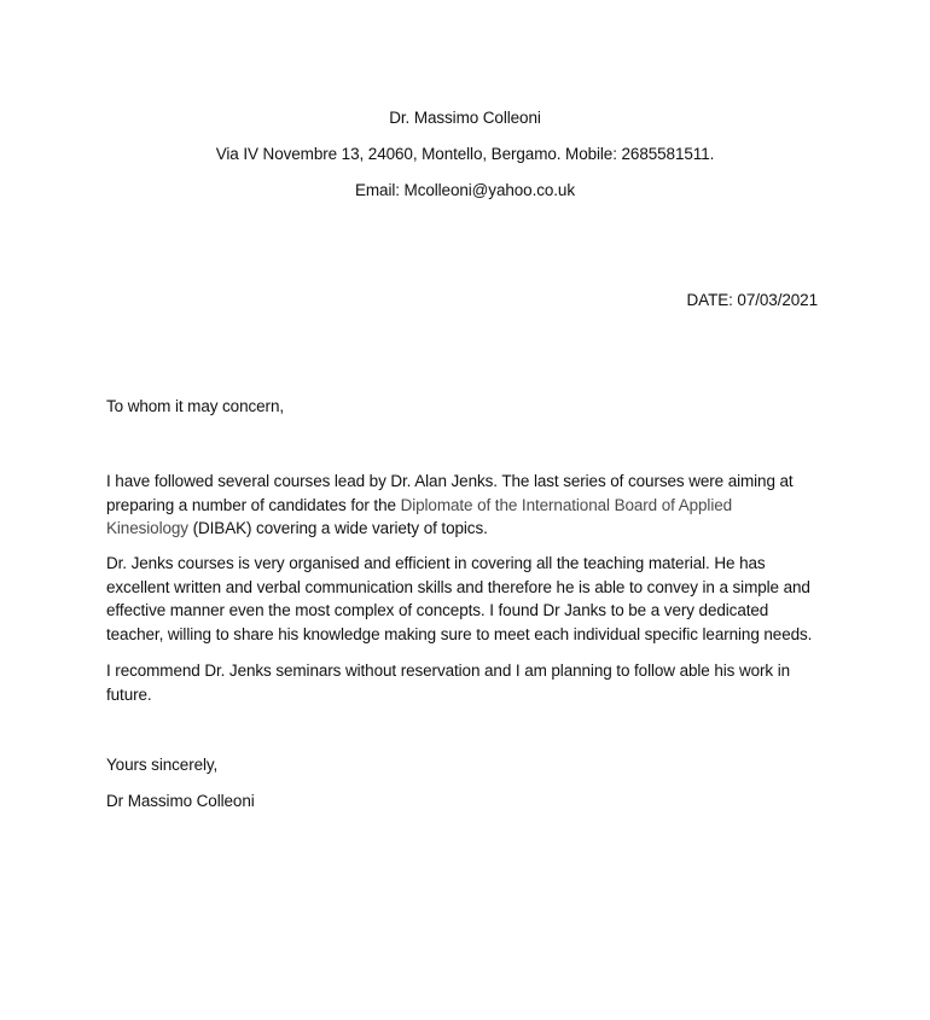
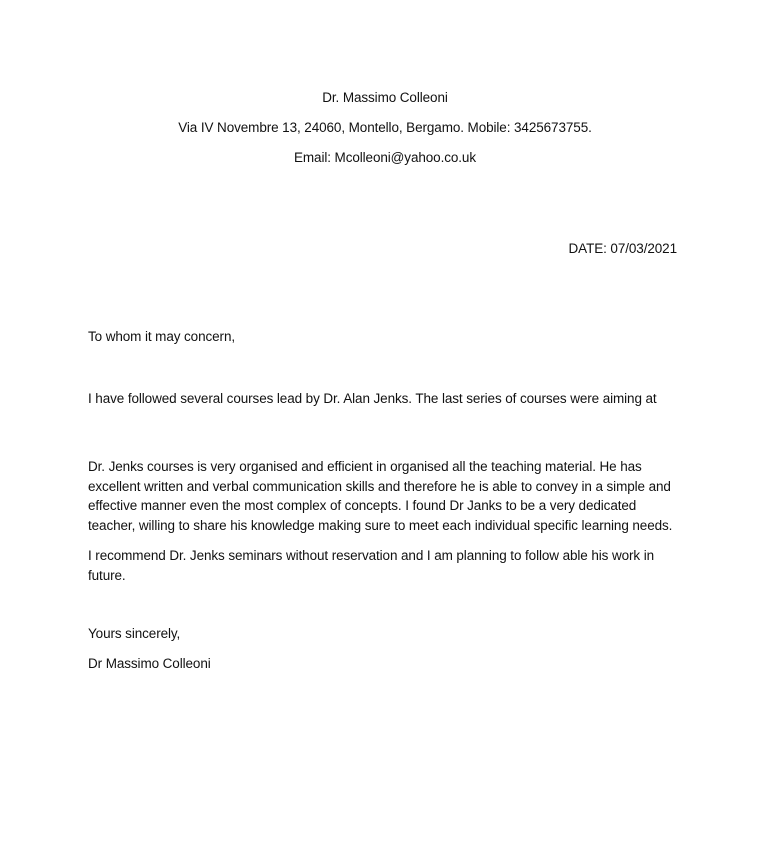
  Dr. Massimo Colleoni
- Via IV Novembre 13, 24060, Montello, Bergamo. Mobile: 2685581511.
+ Via IV Novembre 13, 24060, Montello, Bergamo. Mobile: 3425673755.
  Email: Mcolleoni@yahoo.co.uk
  DATE: 07/03/2021
  To whom it may concern,
  I have followed several courses lead by Dr. Alan Jenks. The last series of courses were aiming at
- preparing a number of candidates for the Diplomate of the International Board of Applied
- Kinesiology (DIBAK) covering a wide variety of topics.
- Dr. Jenks courses is very organised and efficient in covering all the teaching material. He has
+ Dr. Jenks courses is very organised and efficient in organised all the teaching material. He has
  excellent written and verbal communication skills and therefore he is able to convey in a simple and
  effective manner even the most complex of concepts. I found Dr Janks to be a very dedicated
  teacher, willing to share his knowledge making sure to meet each individual specific learning needs.
  I recommend Dr. Jenks seminars without reservation and I am planning to follow able his work in
  future.
  Yours sincerely,
  Dr Massimo Colleoni
